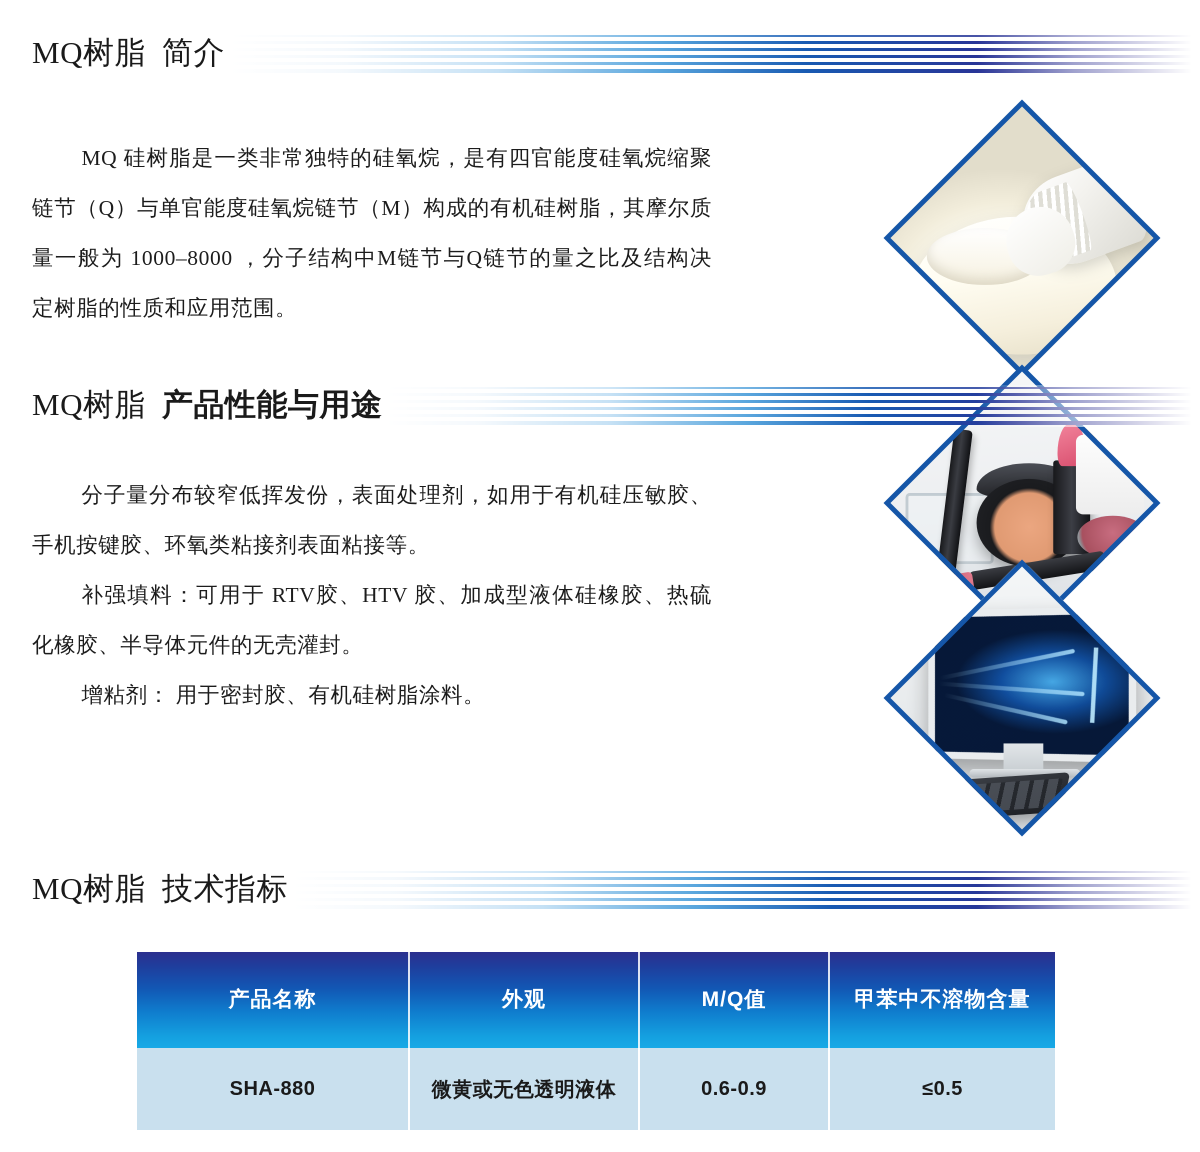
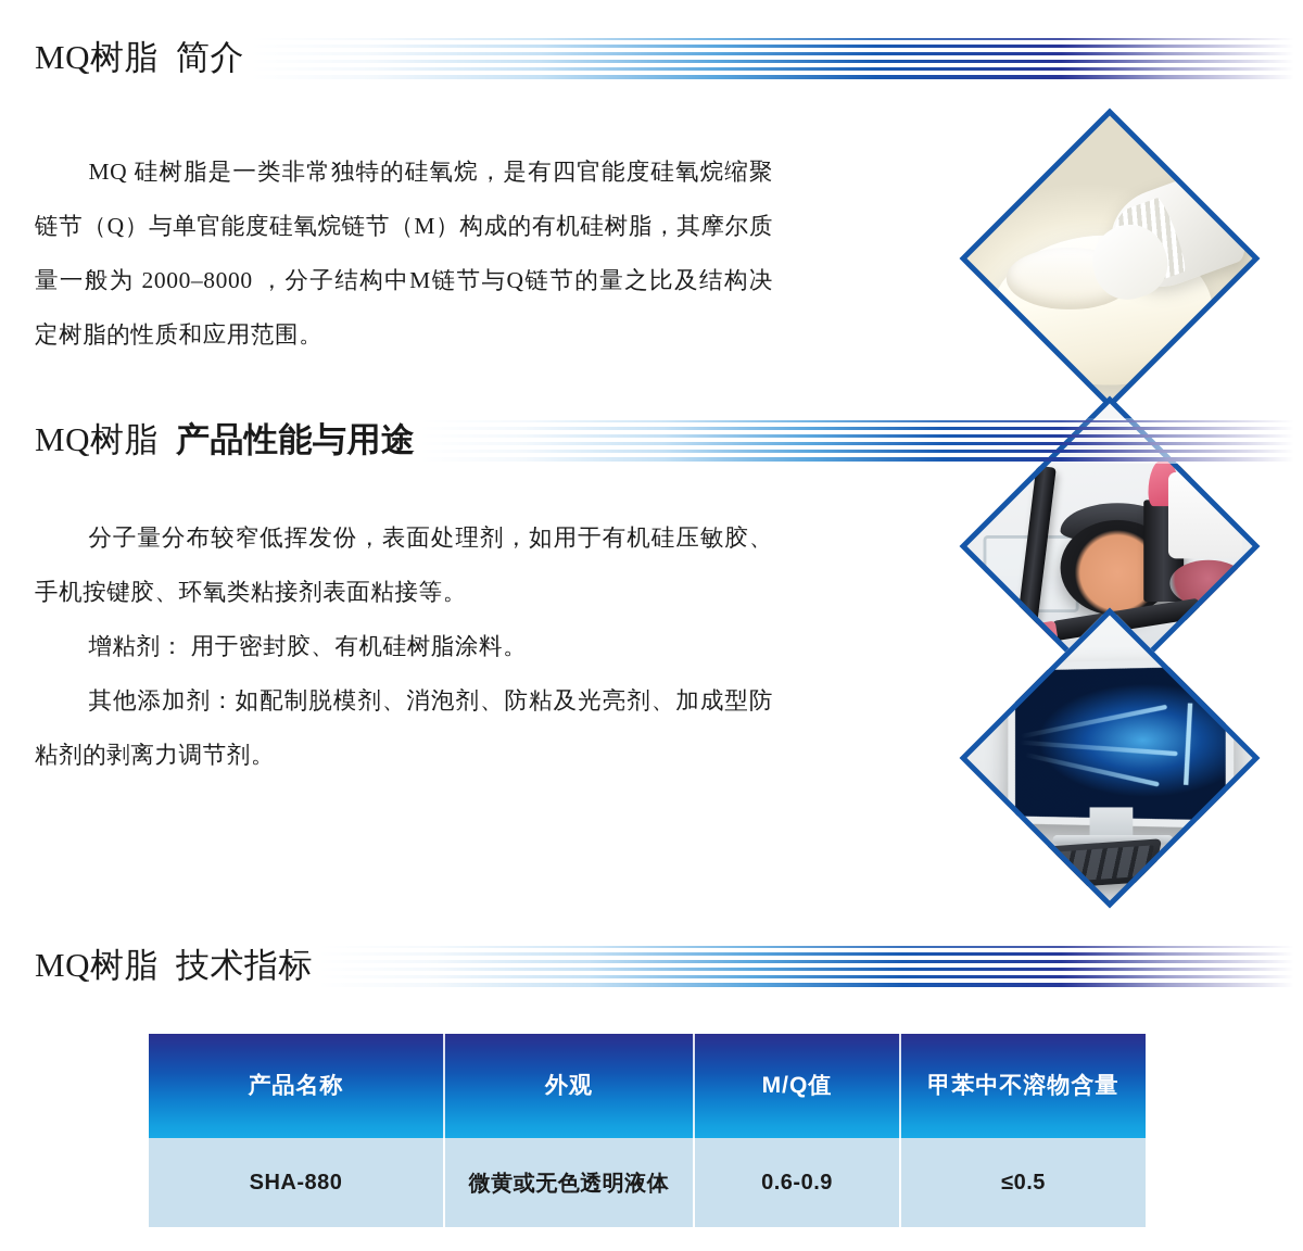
  MQ树脂 简介
- MQ 硅树脂是一类非常独特的硅氧烷，是有四官能度硅氧烷缩聚链节（Q）与单官能度硅氧烷链节（M）构成的有机硅树脂，其摩尔质量一般为 1000–8000 ，分子结构中M链节与Q链节的量之比及结构决定树脂的性质和应用范围。
+ MQ 硅树脂是一类非常独特的硅氧烷，是有四官能度硅氧烷缩聚链节（Q）与单官能度硅氧烷链节（M）构成的有机硅树脂，其摩尔质量一般为 2000–8000 ，分子结构中M链节与Q链节的量之比及结构决定树脂的性质和应用范围。
  MQ树脂 产品性能与用途
  分子量分布较窄低挥发份，表面处理剂，如用于有机硅压敏胶、手机按键胶、环氧类粘接剂表面粘接等。
- 补强填料：可用于 RTV胶、HTV 胶、加成型液体硅橡胶、热硫化橡胶、半导体元件的无壳灌封。
  增粘剂： 用于密封胶、有机硅树脂涂料。
+ 其他添加剂：如配制脱模剂、消泡剂、防粘及光亮剂、加成型防粘剂的剥离力调节剂。
  MQ树脂 技术指标
  产品名称	外观	M/Q值	甲苯中不溶物含量
  SHA-880	微黄或无色透明液体	0.6-0.9	≤0.5
